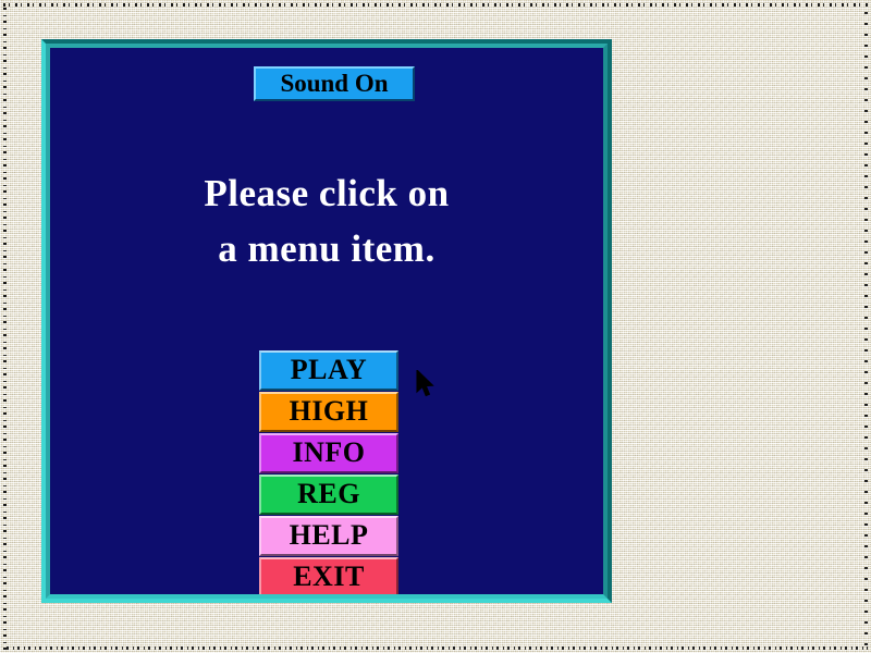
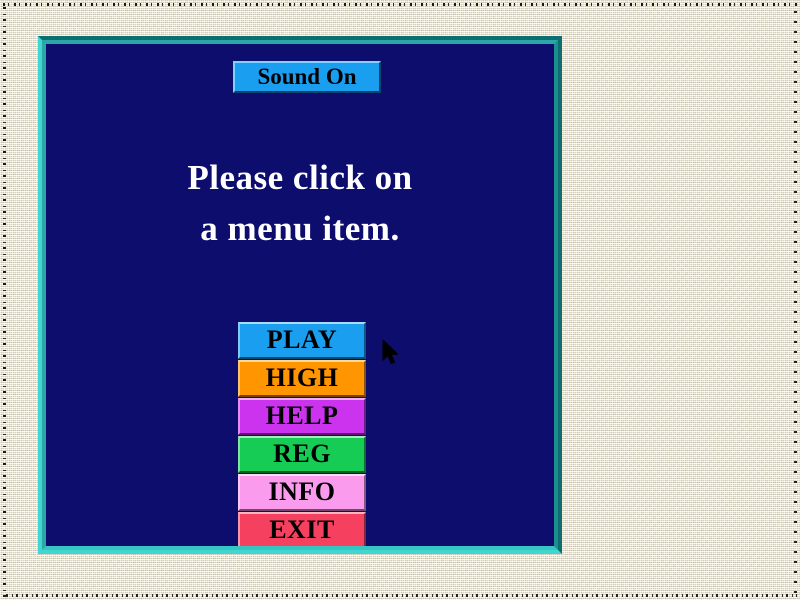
  Sound On
  Please click on
  a menu item.
  PLAY
  HIGH
- INFO
+ HELP
  REG
- HELP
+ INFO
  EXIT
